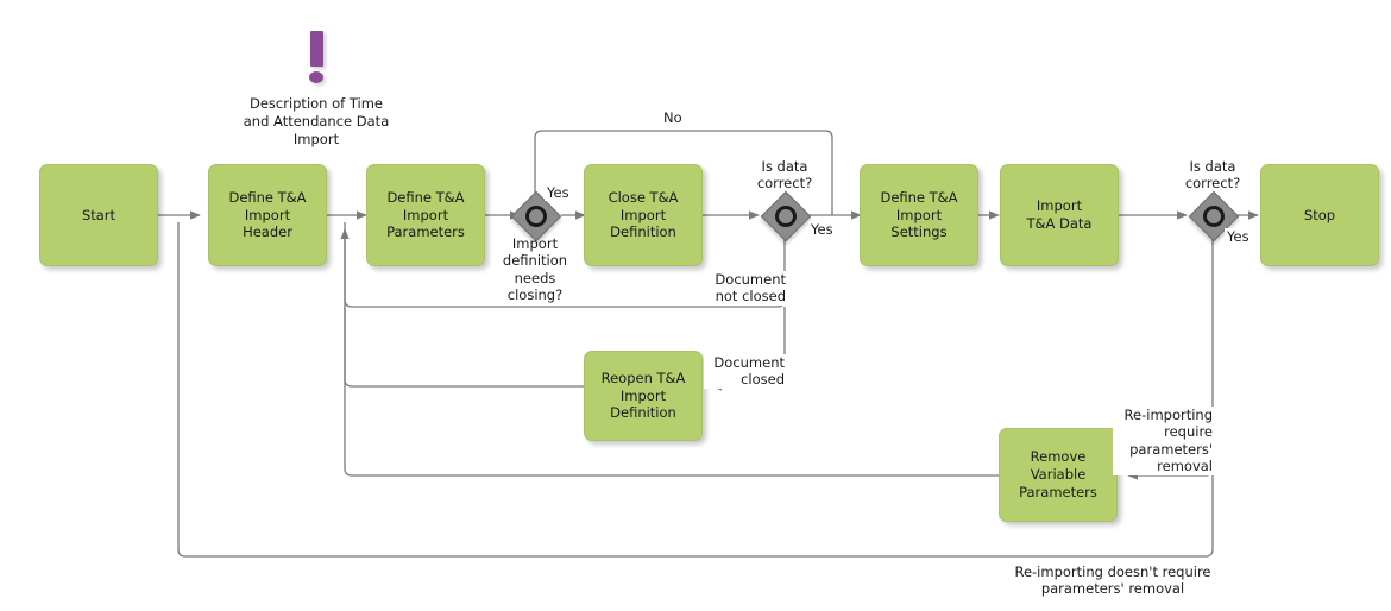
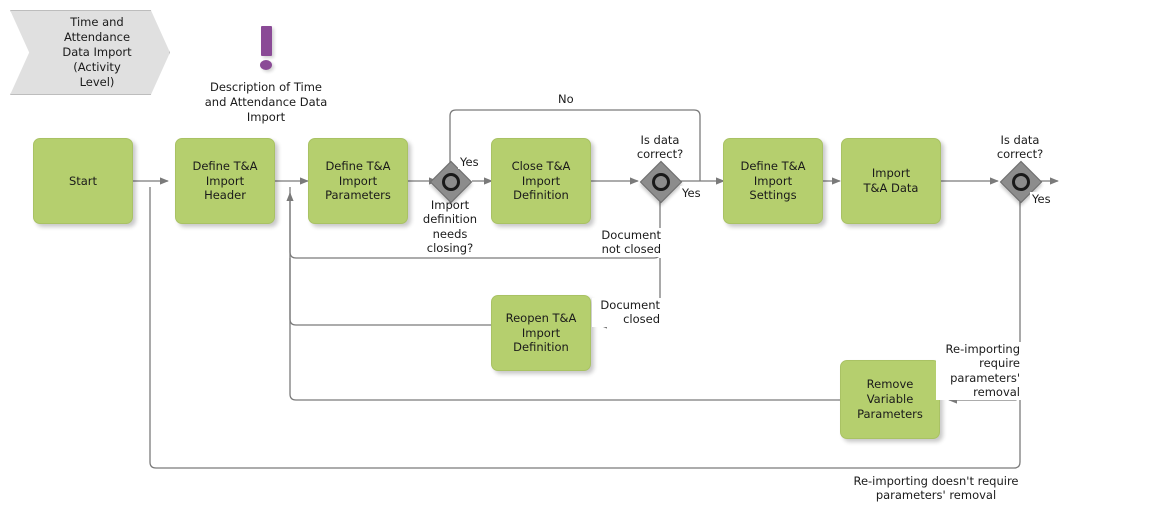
+ Time and
+ Attendance
+ Data Import
+ (Activity
+ Level)
  Description of Time
  and Attendance Data
  Import
  Start
  Define T&A
  Import
  Header
  Define T&A
  Import
  Parameters
  Close T&A
  Import
  Definition
  Define T&A
  Import
  Settings
  Import
  T&A Data
- Stop
  Reopen T&A
  Import
  Definition
  Remove
  Variable
  Parameters
  Import
  definition
  needs
  closing?
  Is data
  correct?
  Is data
  correct?
  Yes
  No
  Yes
  Yes
  Document
  not closed
  Document
  closed
  Re-importing
  require
  parameters'
  removal
  Re-importing doesn't require
  parameters' removal
